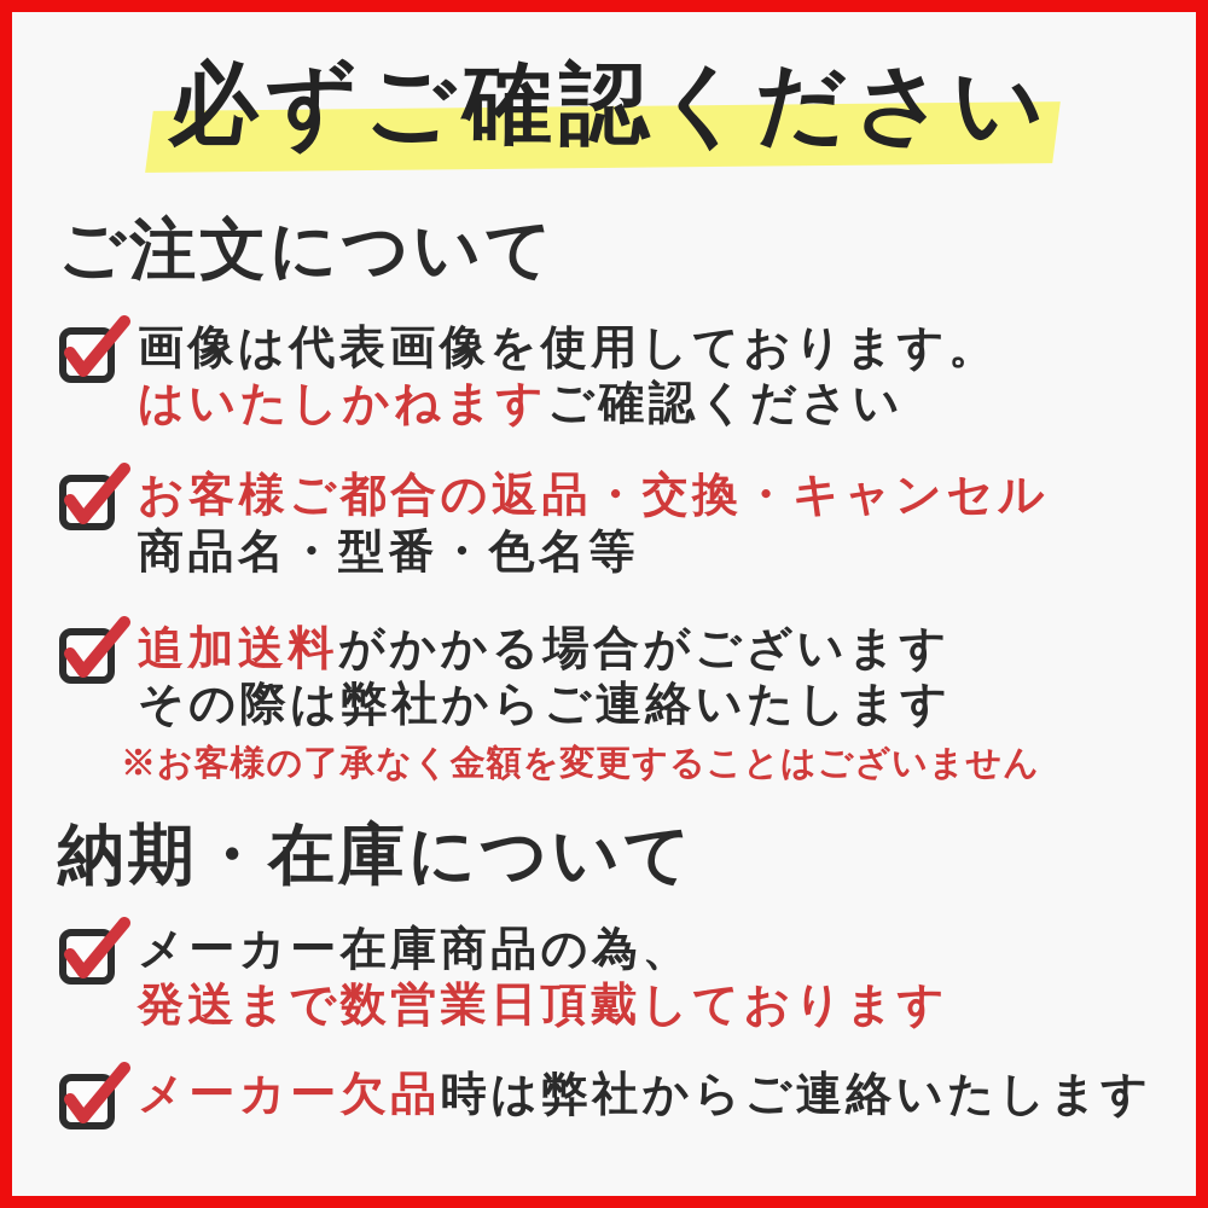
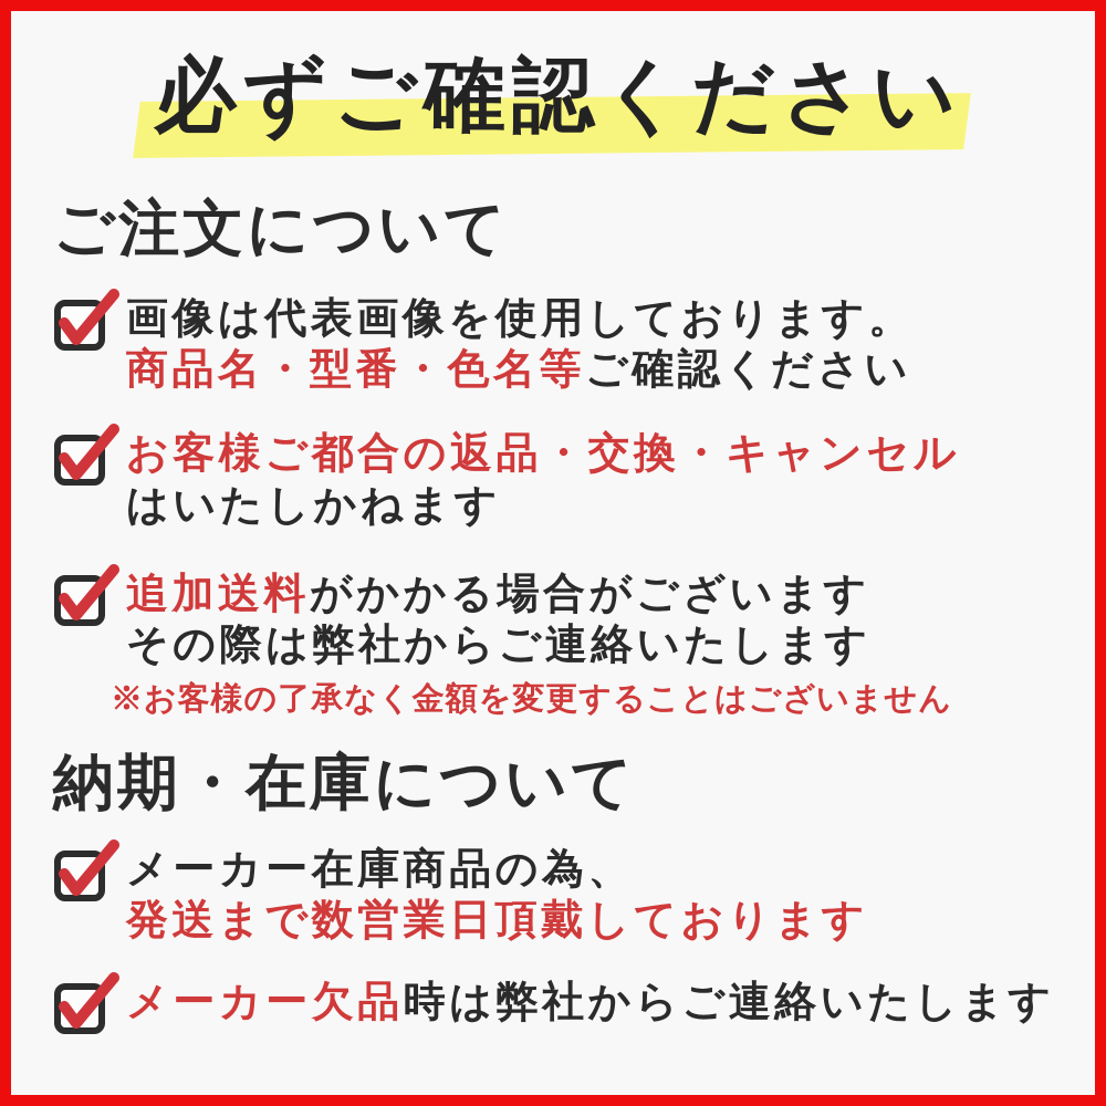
  必ずご確認ください
  ご注文について
  画像は代表画像を使用しております。
- はいたしかねますご確認ください
+ 商品名・型番・色名等ご確認ください
  お客様ご都合の返品・交換・キャンセル
- 商品名・型番・色名等
+ はいたしかねます
  追加送料がかかる場合がございます
  その際は弊社からご連絡いたします
  ※お客様の了承なく金額を変更することはございません
  納期・在庫について
  メーカー在庫商品の為、
  発送まで数営業日頂戴しております
  メーカー欠品時は弊社からご連絡いたします
